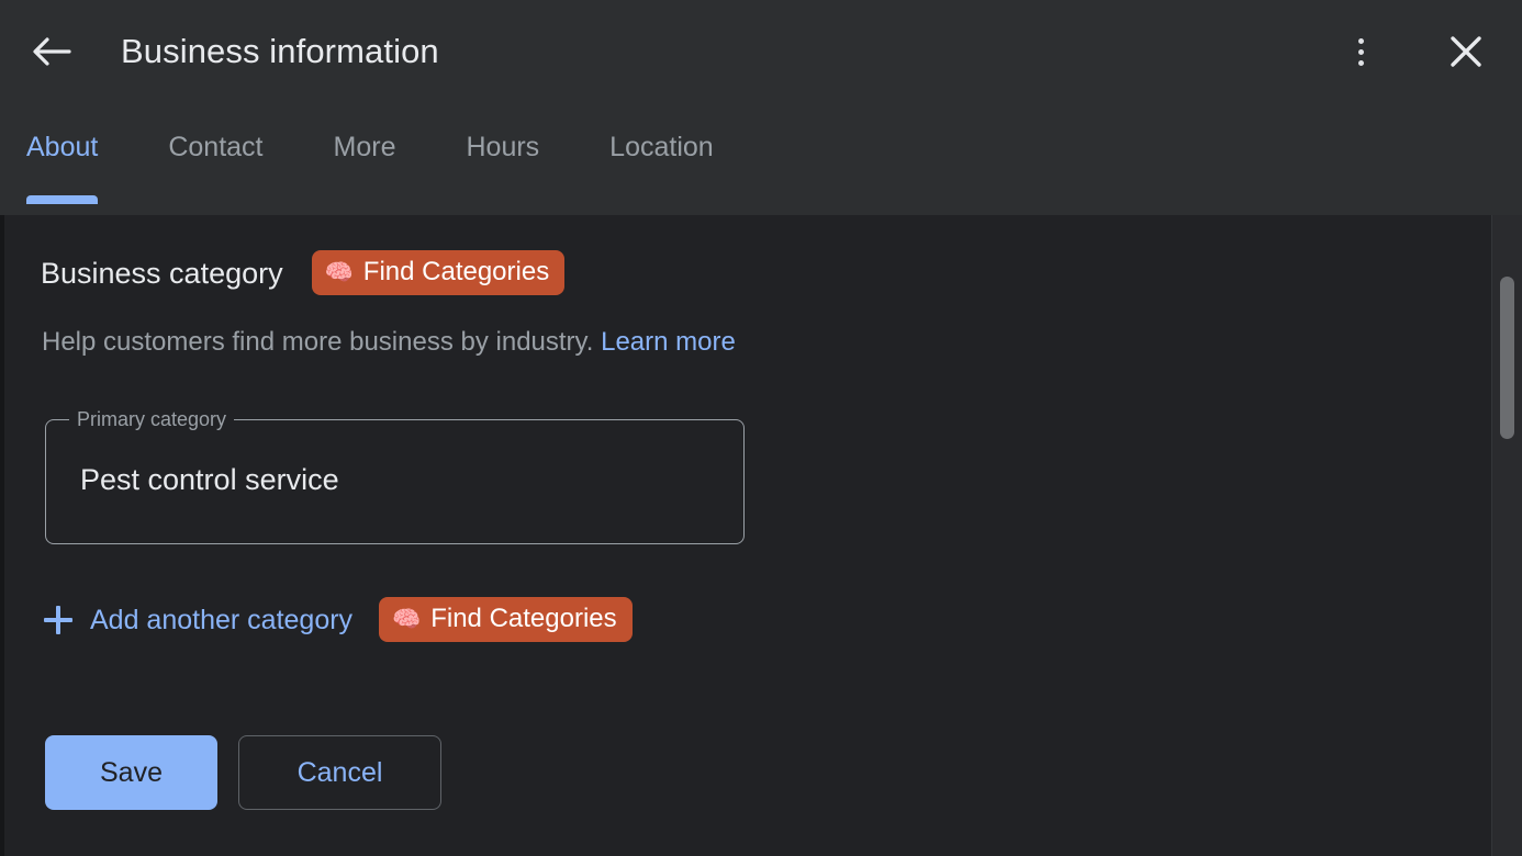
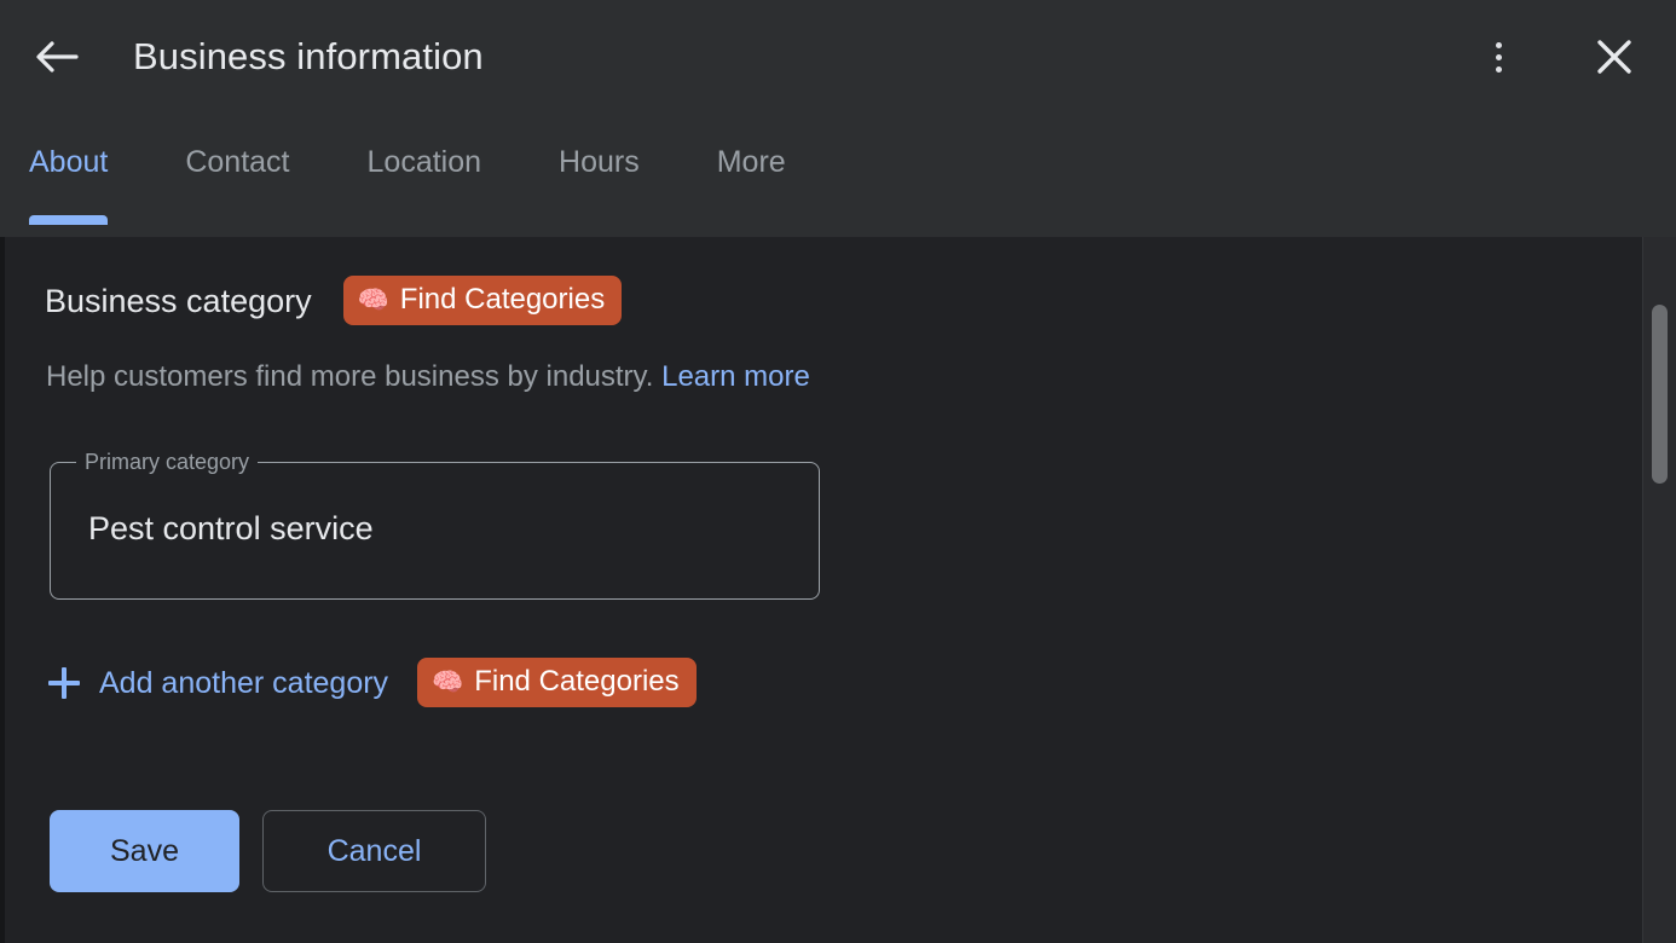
  Business information
  About
  Contact
- More
+ Location
  Hours
- Location
+ More
  Business category
  🧠
  Find Categories
  Help customers find more business by industry. Learn more
  Primary category
  Pest control service
  Add another category
  🧠
  Find Categories
  Save
  Cancel
